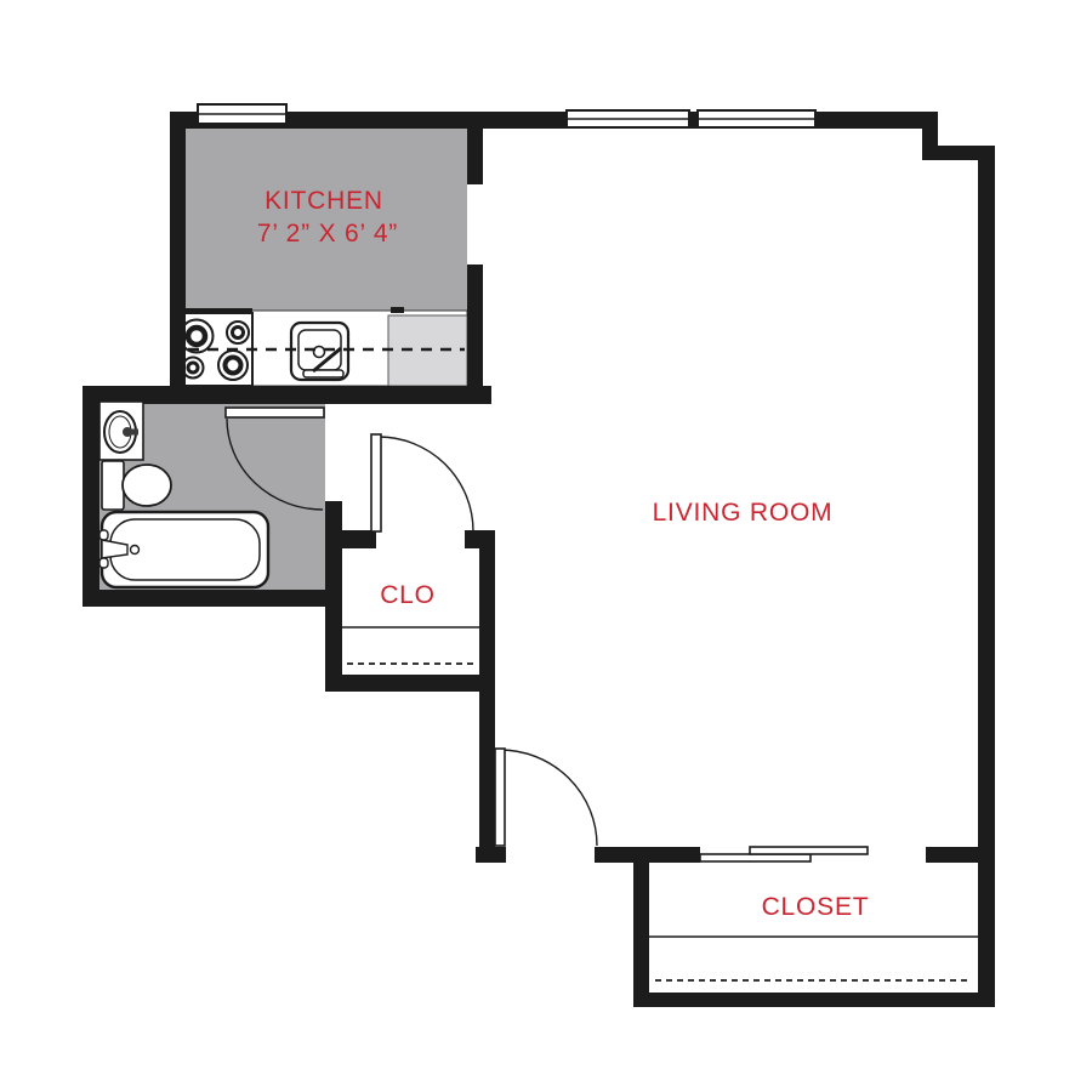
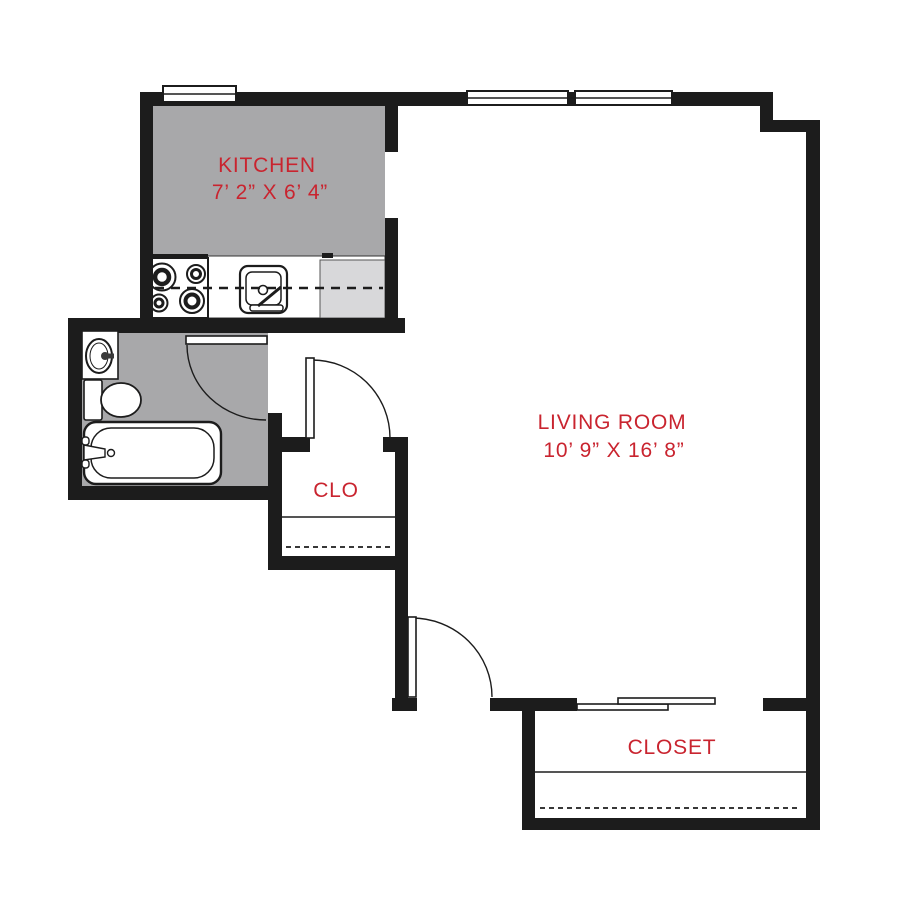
  KITCHEN
  7’ 2” X 6’ 4”
  LIVING ROOM
+ 10’ 9” X 16’ 8”
  CLO
  CLOSET
